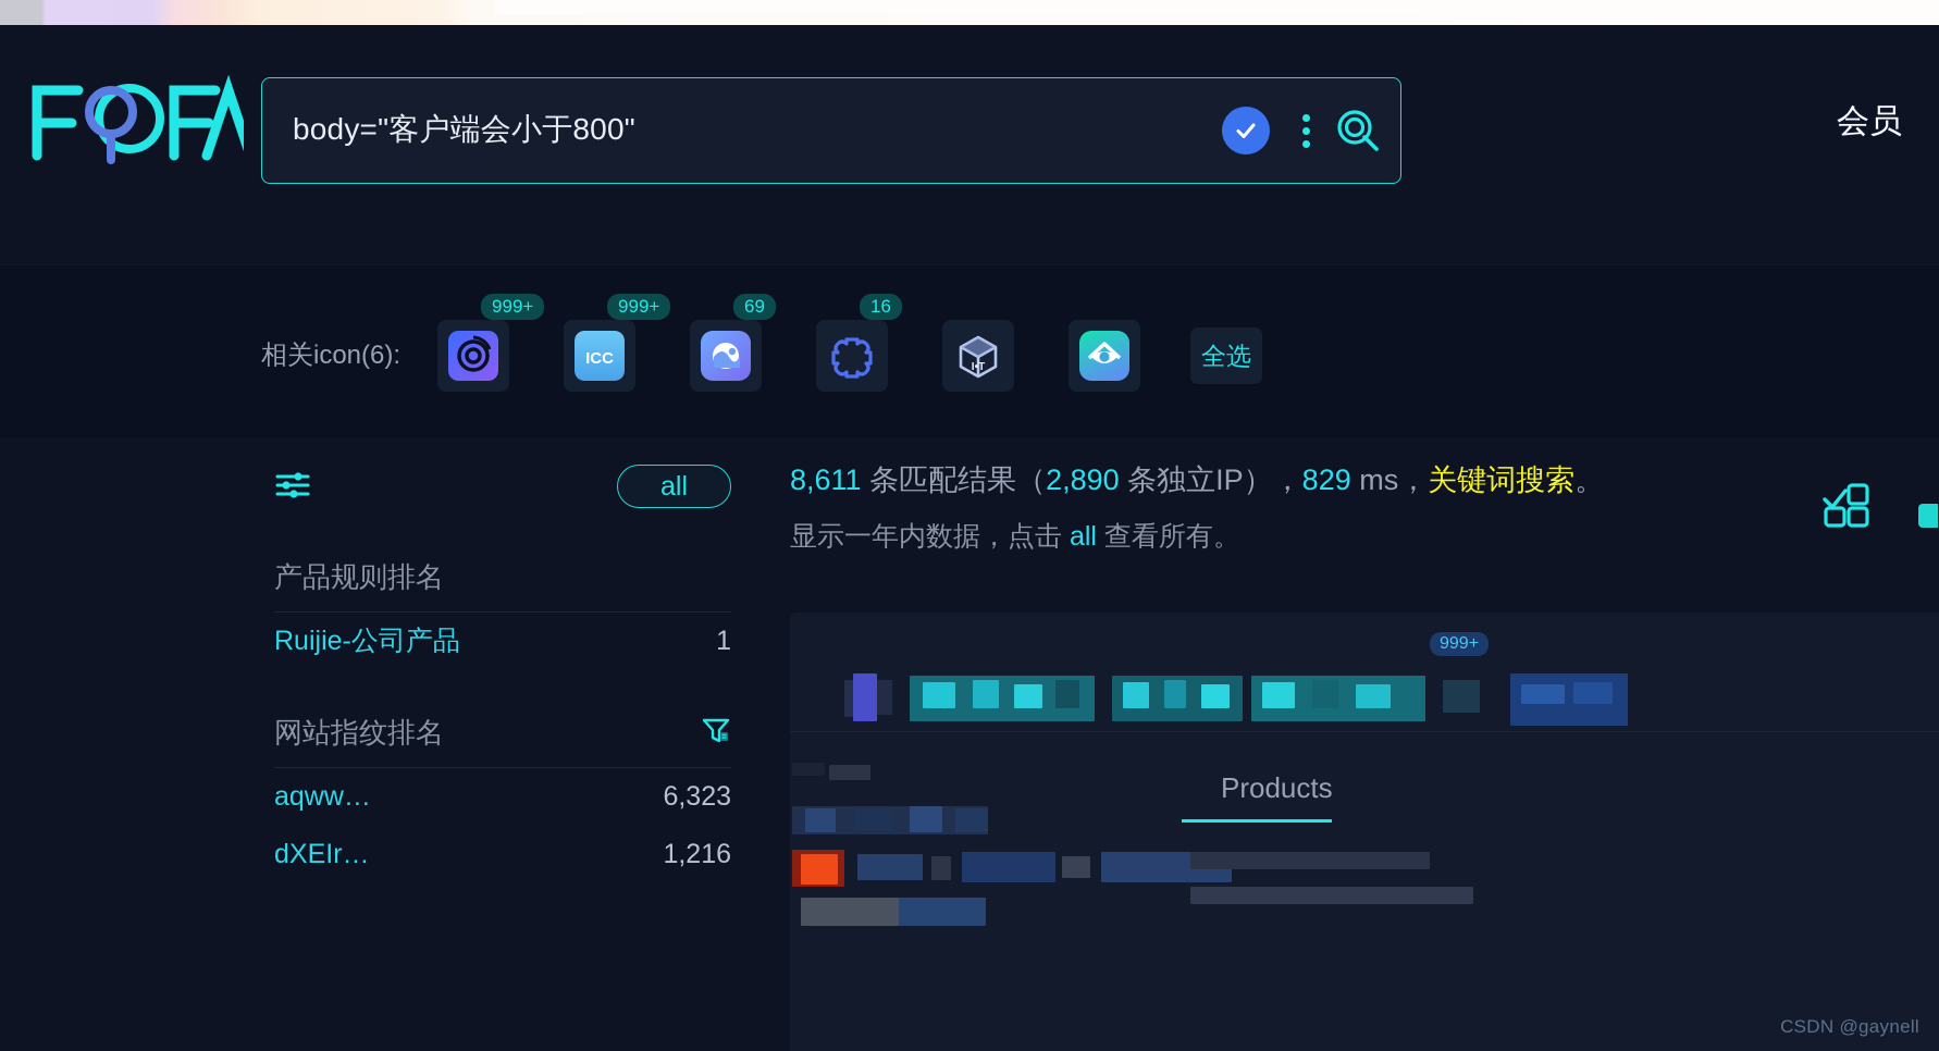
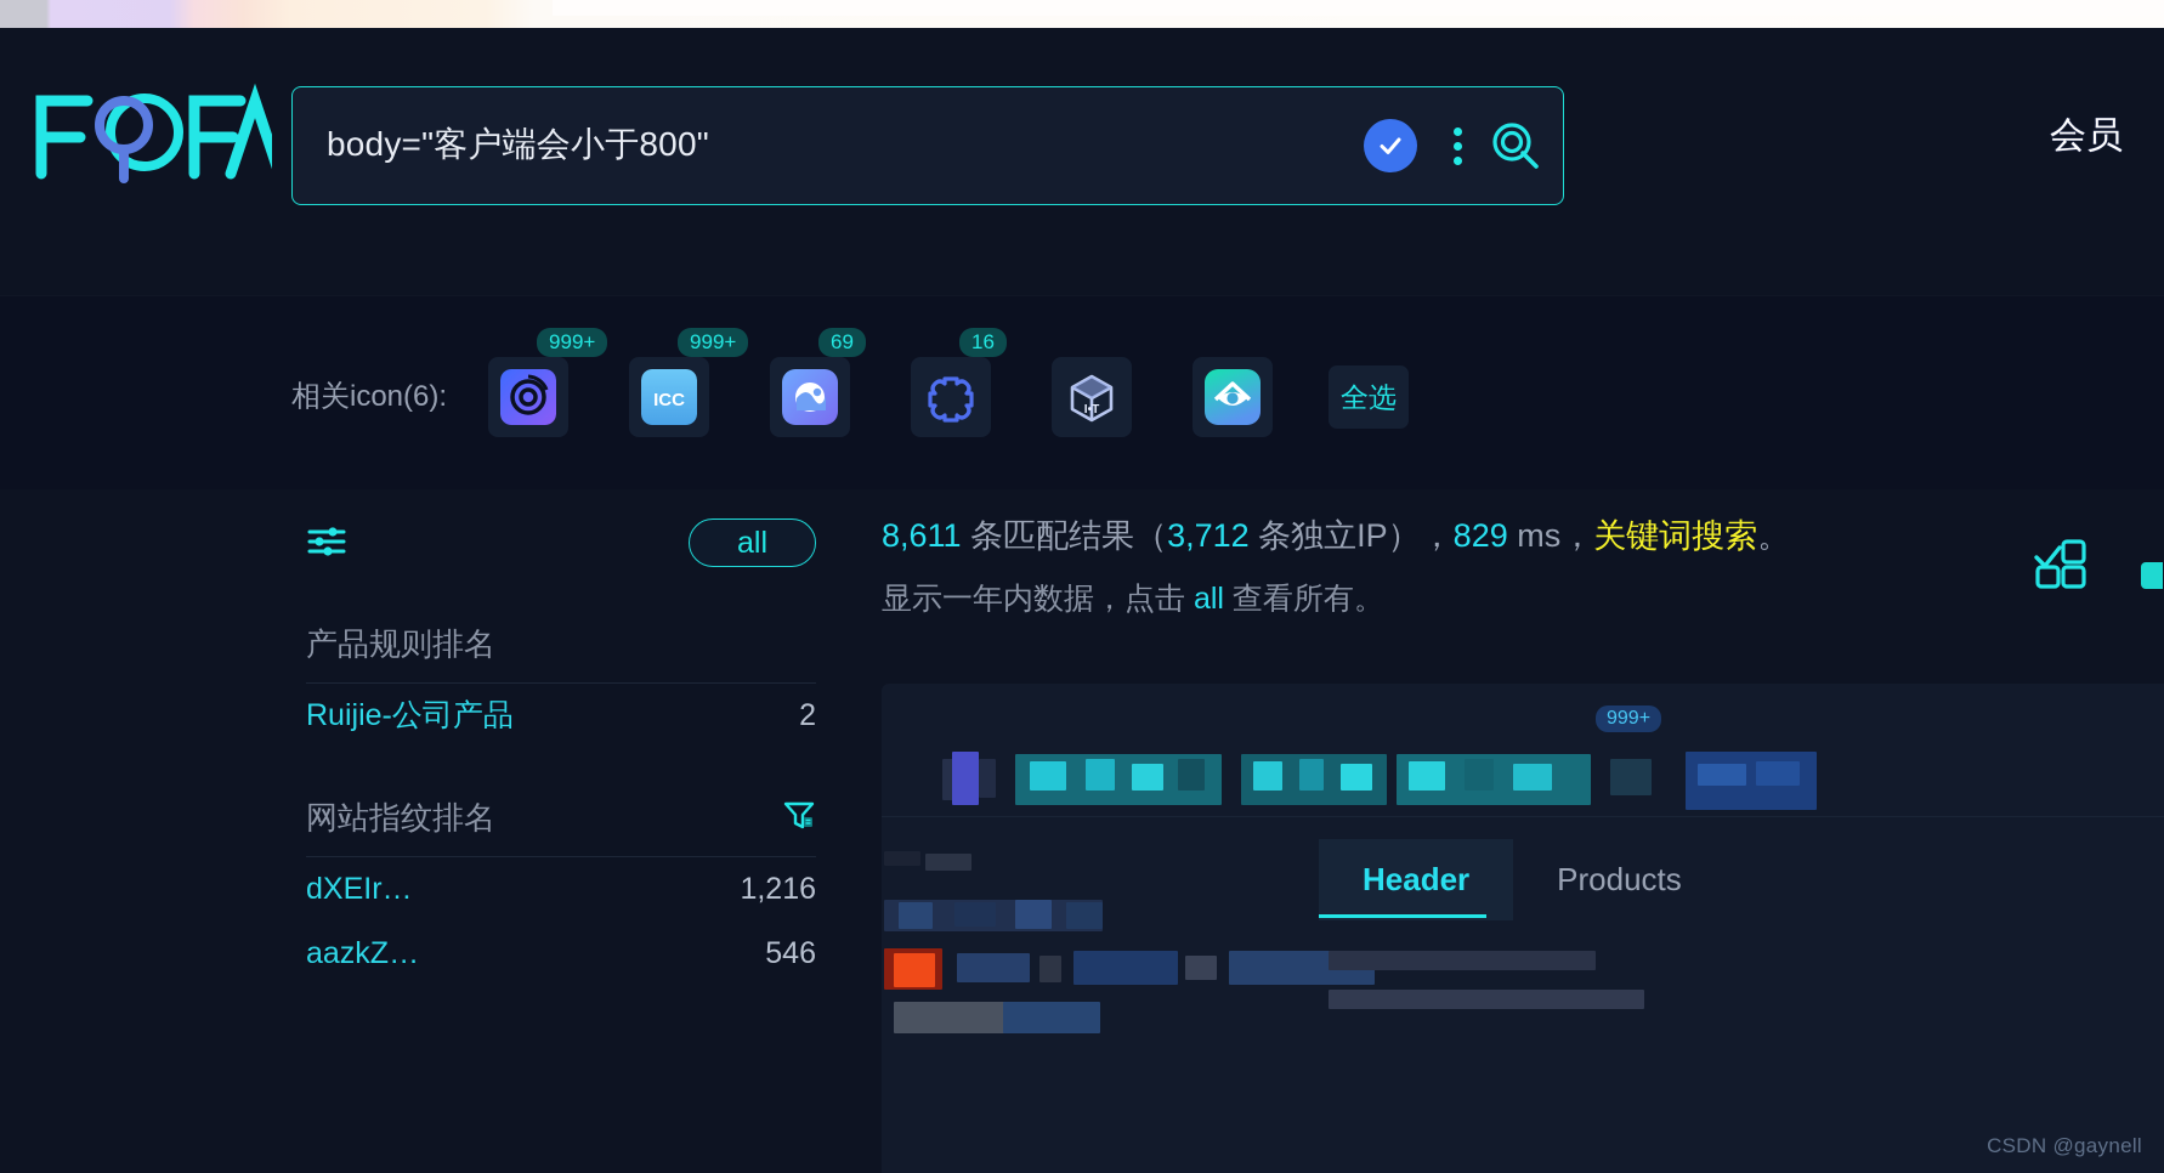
  body="客户端会小于800"
  会员
  相关icon(6):
  999+
  999+
  ICC
  69
  16
  I•T
  全选
  all
  产品规则排名
  Ruijie-公司产品
- 1
+ 2
  网站指纹排名
- aqww…
- 6,323
  dXEIr…
  1,216
+ aazkZ…
+ 546
- 8,611 条匹配结果（2,890 条独立IP），829 ms，关键词搜索。
+ 8,611 条匹配结果（3,712 条独立IP），829 ms，关键词搜索。
  显示一年内数据，点击 all 查看所有。
  999+
+ Header
  Products
  CSDN @gaynell
